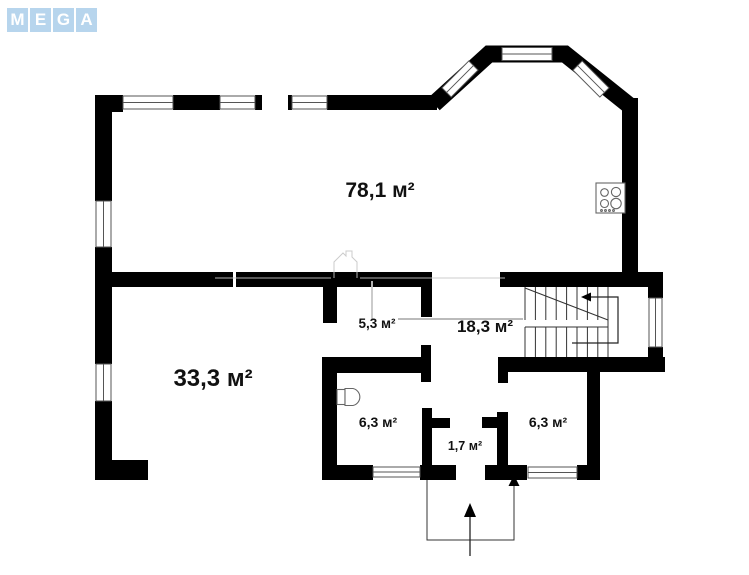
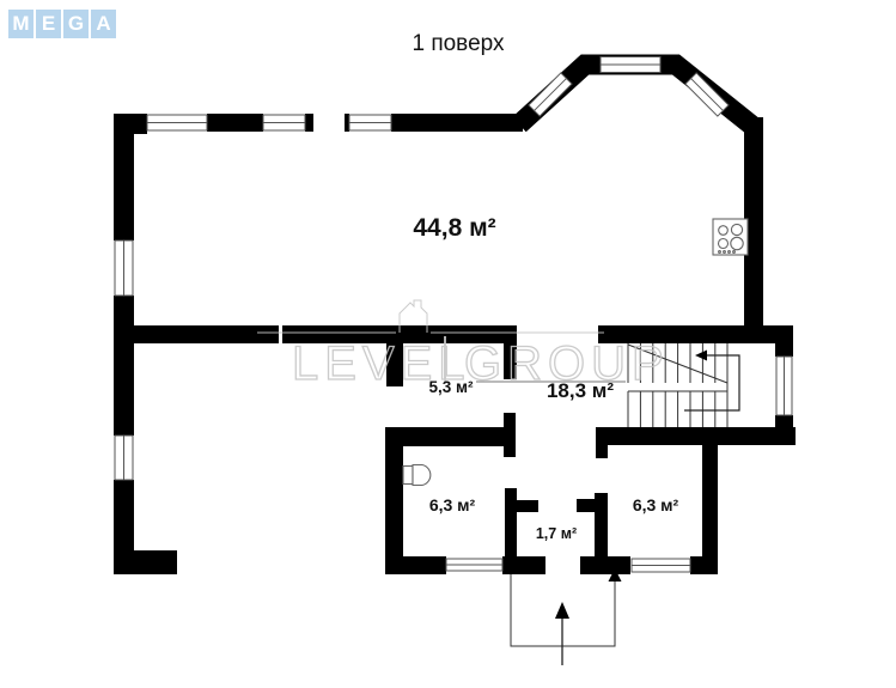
  M
  E
  G
  A
+ 1 поверх
+ LEVEL
+ GROUP
- 78,1 м²
+ 44,8 м²
- 33,3 м²
  5,3 м²
  18,3 м²
  6,3 м²
  1,7 м²
  6,3 м²
